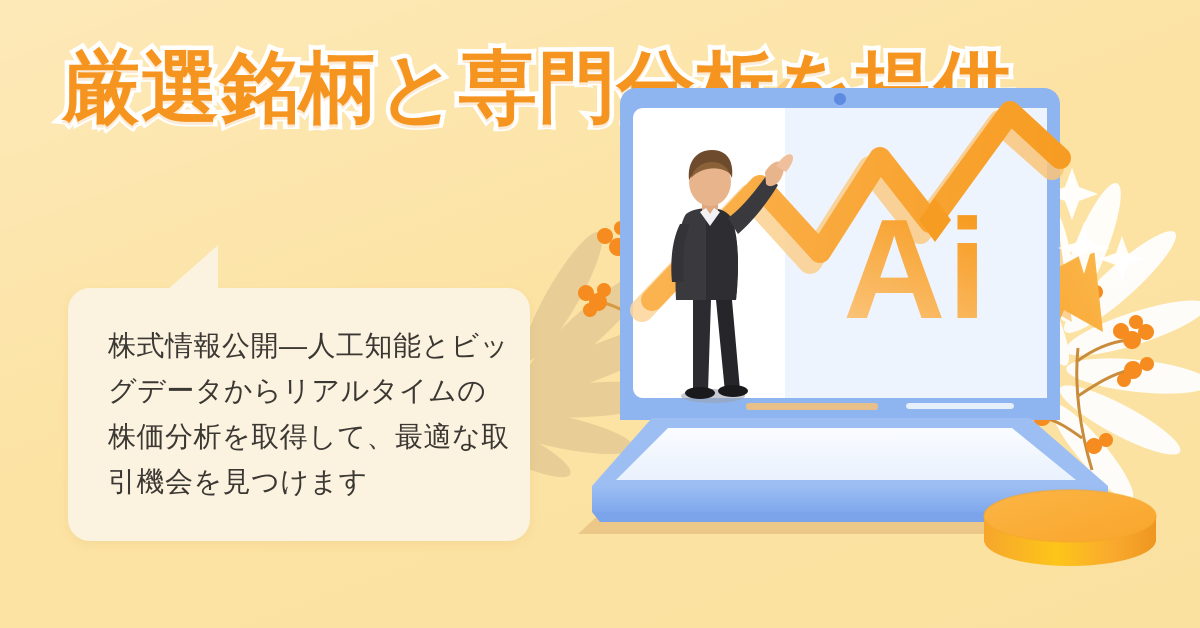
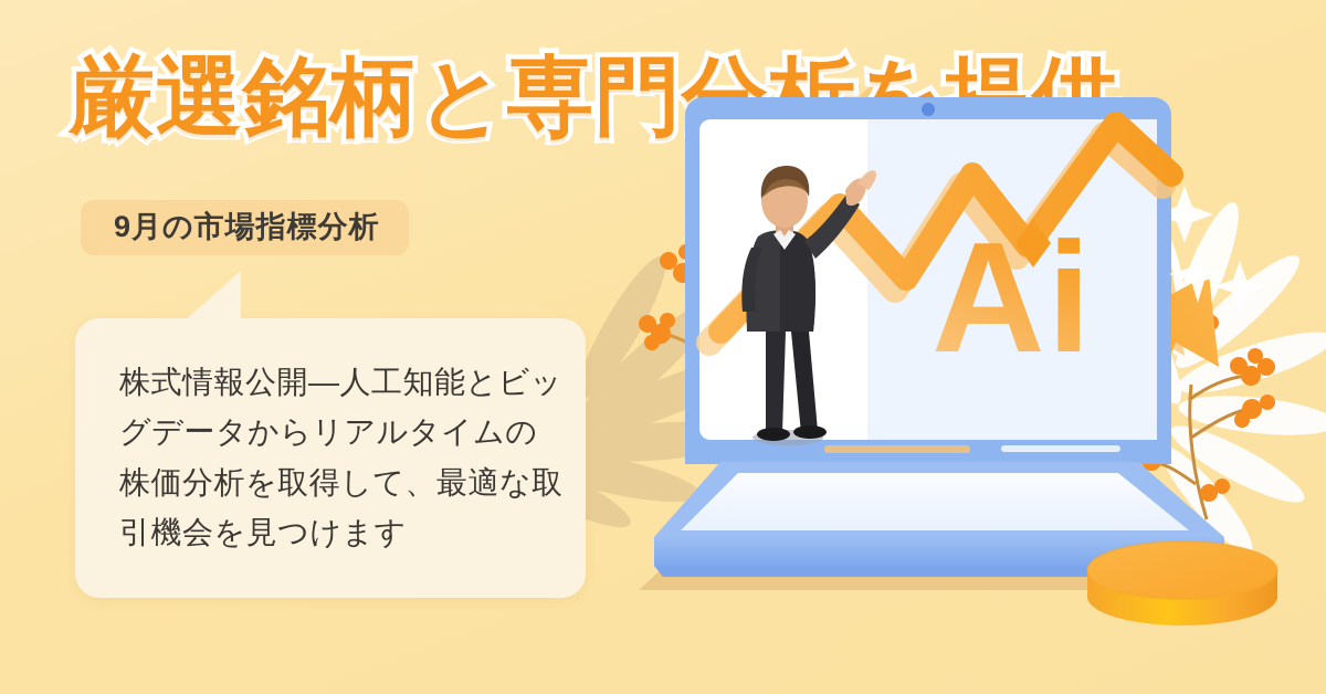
  厳選銘柄と専門分析を提供
+ 9月の市場指標分析
  株式情報公開—人工知能とビッグデータからリアルタイムの株価分析を取得して、最適な取引機会を見つけます
  Ai
